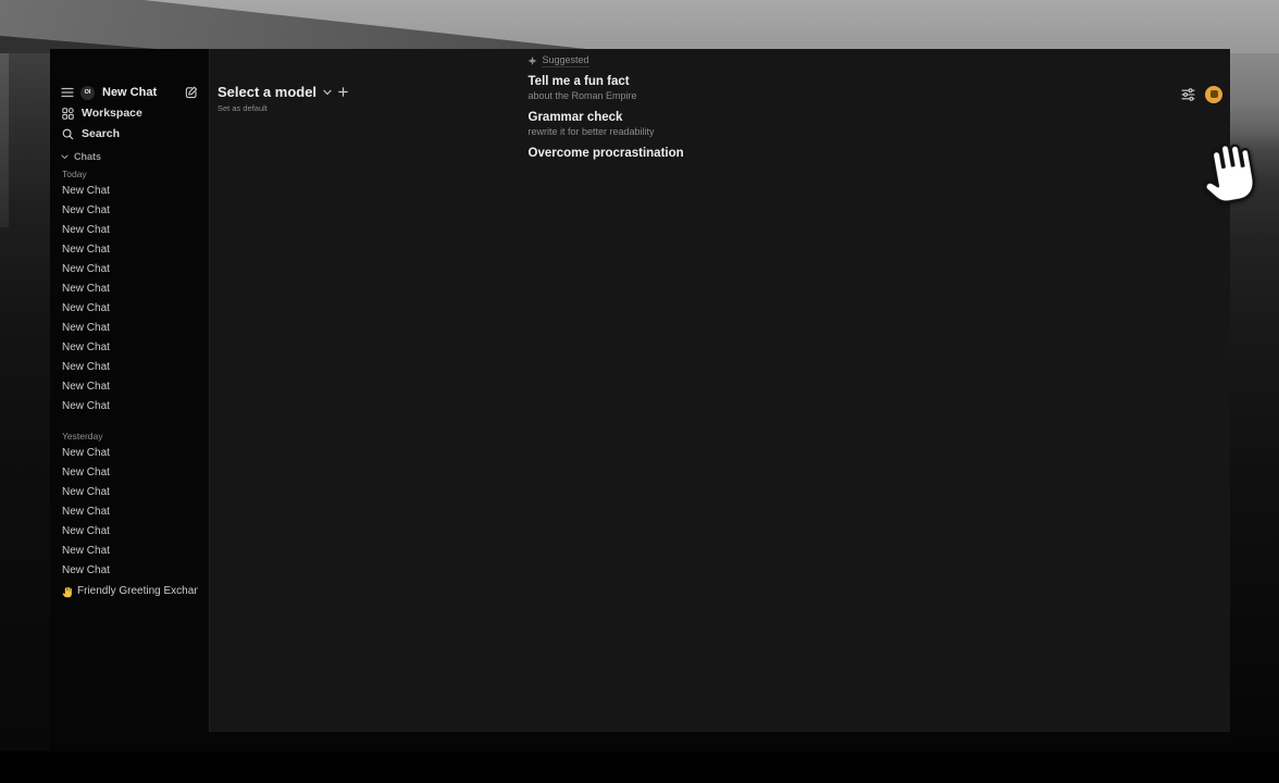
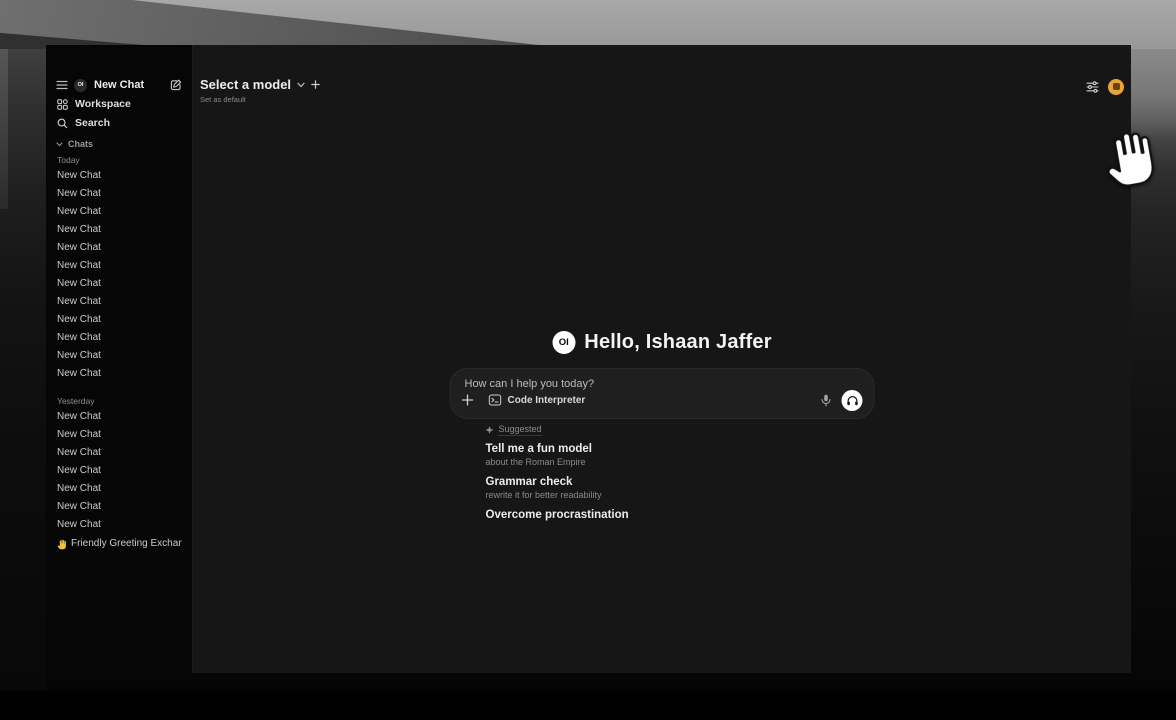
  New Chat
  Workspace
  Search
  Chats
  Today
  New Chat
  New Chat
  New Chat
  New Chat
  New Chat
  New Chat
  New Chat
  New Chat
  New Chat
  New Chat
  New Chat
  New Chat
  Yesterday
  New Chat
  New Chat
  New Chat
  New Chat
  New Chat
  New Chat
  New Chat
  Friendly Greeting Exchan
  Select a model
  Set as default
+ OI
+ Hello, Ishaan Jaffer
+ How can I help you today?
+ Code Interpreter
  Suggested
- Tell me a fun fact
+ Tell me a fun model
  about the Roman Empire
  Grammar check
  rewrite it for better readability
  Overcome procrastination
